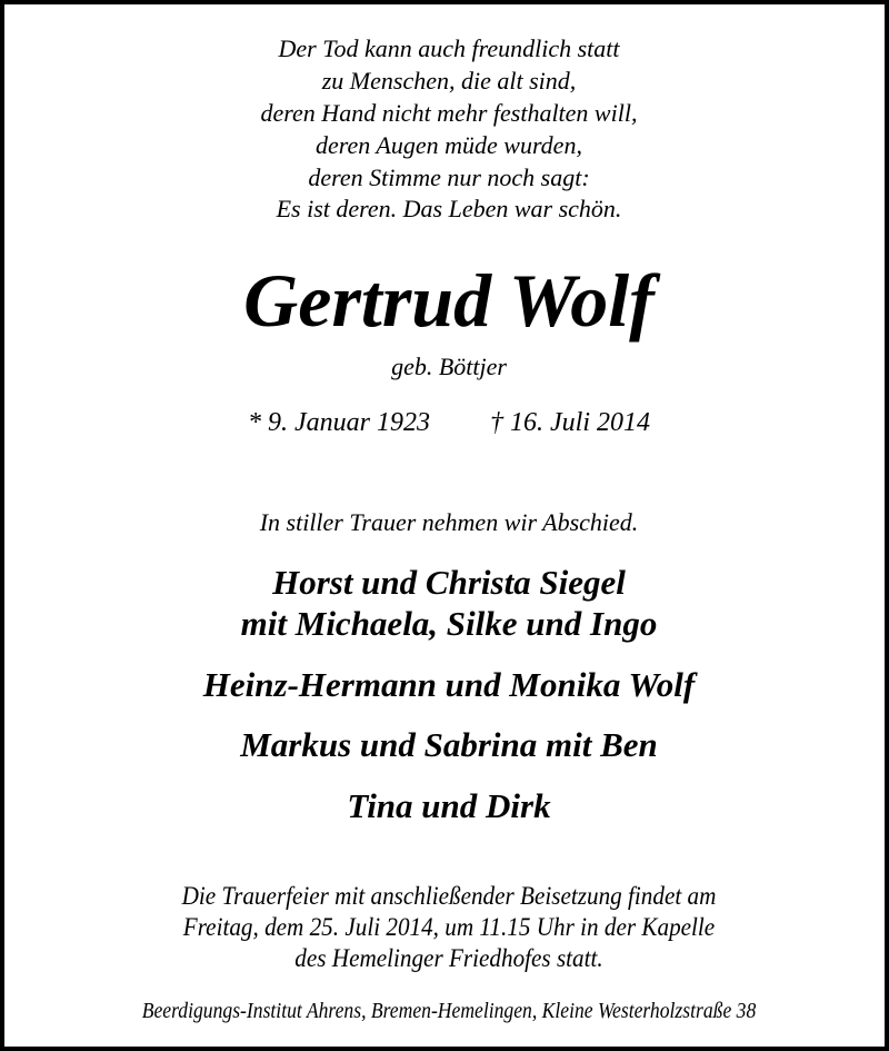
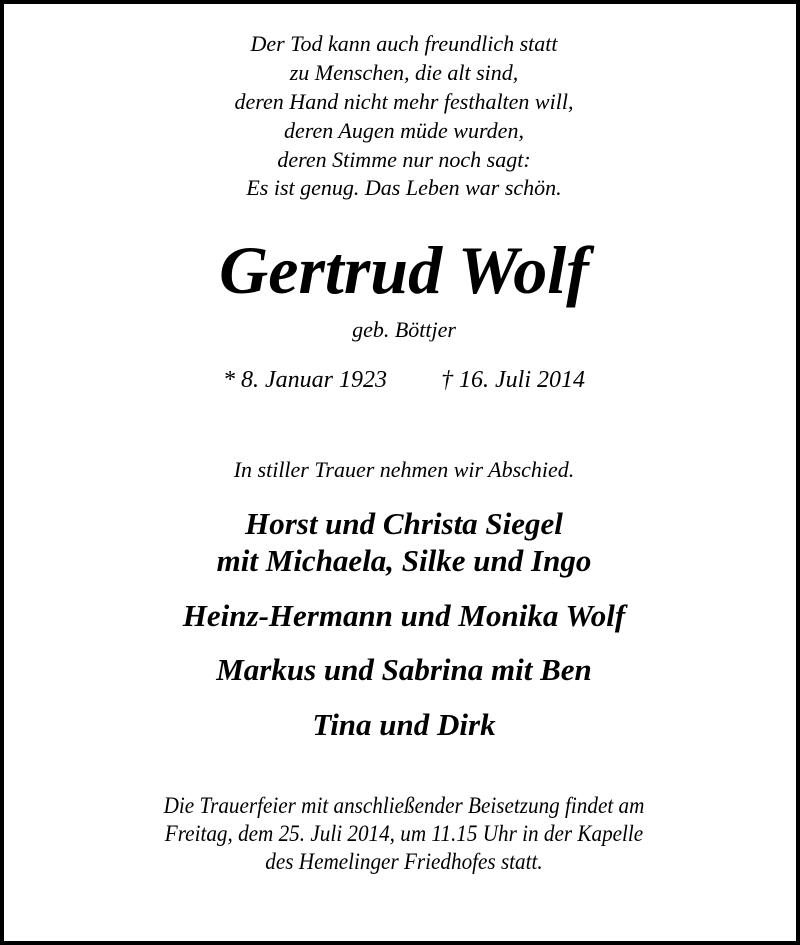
  Der Tod kann auch freundlich statt
  zu Menschen, die alt sind,
  deren Hand nicht mehr festhalten will,
  deren Augen müde wurden,
  deren Stimme nur noch sagt:
- Es ist deren. Das Leben war schön.
+ Es ist genug. Das Leben war schön.
  Gertrud Wolf
  geb. Böttjer
- * 9. Januar 1923 † 16. Juli 2014
+ * 8. Januar 1923 † 16. Juli 2014
  In stiller Trauer nehmen wir Abschied.
  Horst und Christa Siegel
  mit Michaela, Silke und Ingo
  Heinz-Hermann und Monika Wolf
  Markus und Sabrina mit Ben
  Tina und Dirk
  Die Trauerfeier mit anschließender Beisetzung findet am
  Freitag, dem 25. Juli 2014, um 11.15 Uhr in der Kapelle
  des Hemelinger Friedhofes statt.
- Beerdigungs-Institut Ahrens, Bremen-Hemelingen, Kleine Westerholzstraße 38
